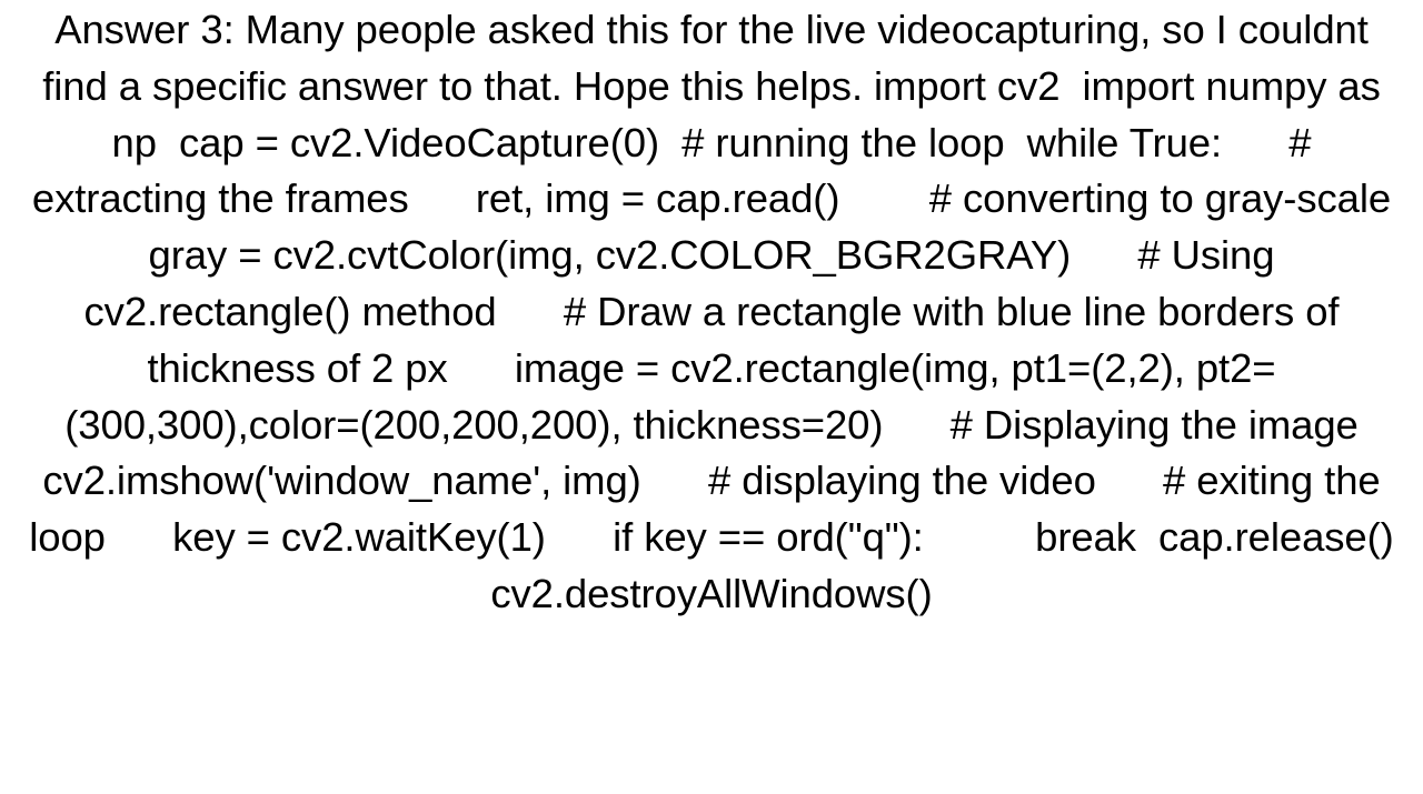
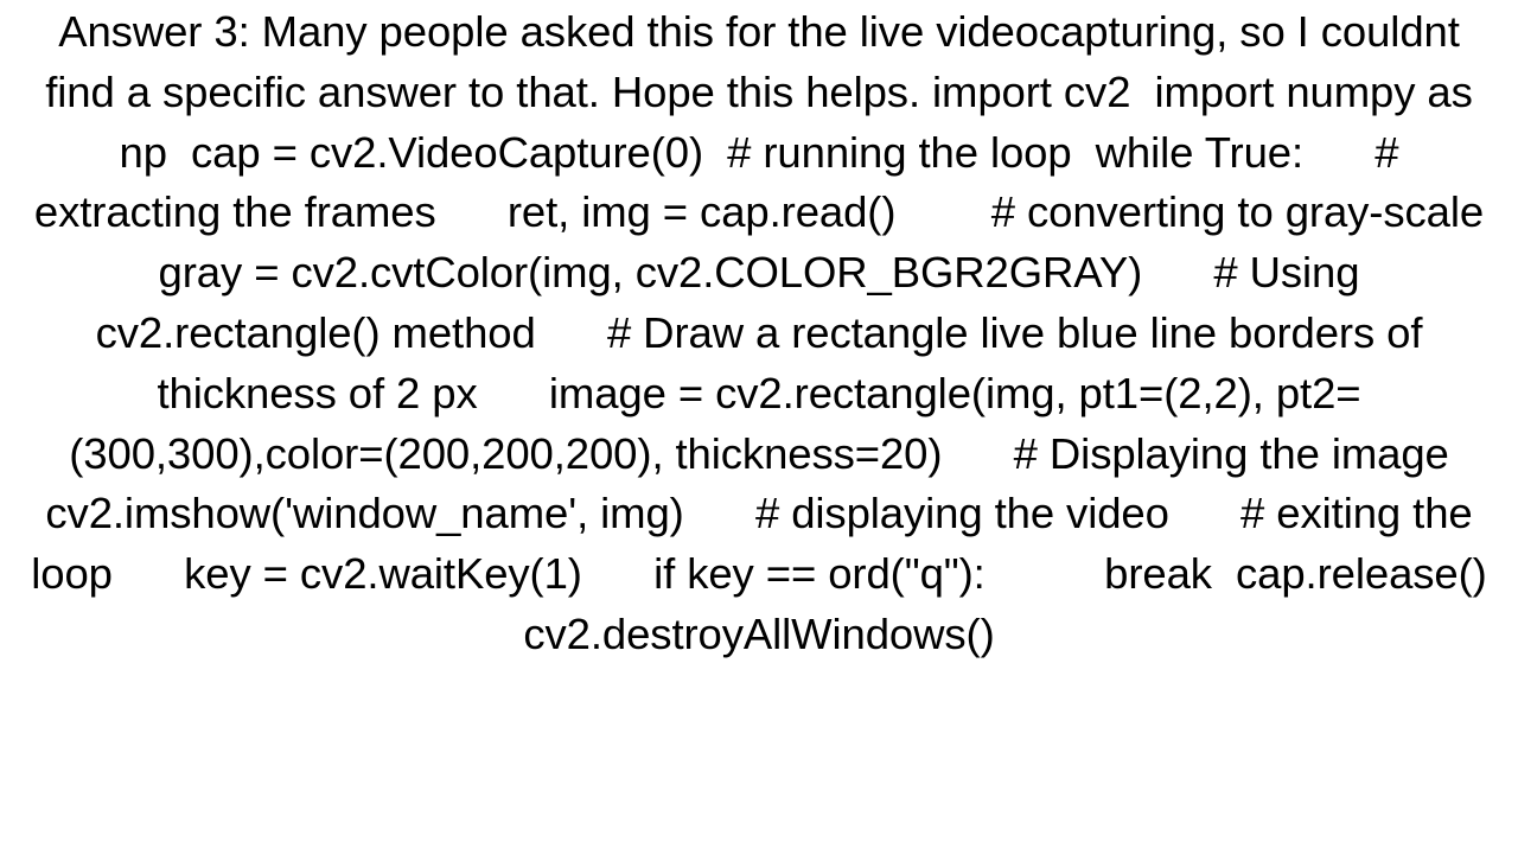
- Answer 3: Many people asked this for the live videocapturing, so I couldnt find a specific answer to that. Hope this helps. import cv2 import numpy as np cap = cv2.VideoCapture(0) # running the loop while True: # extracting the frames ret, img = cap.read() # converting to gray-scale gray = cv2.cvtColor(img, cv2.COLOR_BGR2GRAY) # Using cv2.rectangle() method # Draw a rectangle with blue line borders of thickness of 2 px image = cv2.rectangle(img, pt1=(2,2), pt2=(300,300),color=(200,200,200), thickness=20) # Displaying the image cv2.imshow('window_name', img) # displaying the video # exiting the loop key = cv2.waitKey(1) if key == ord("q"): break cap.release() cv2.destroyAllWindows()
+ Answer 3: Many people asked this for the live videocapturing, so I couldnt find a specific answer to that. Hope this helps. import cv2 import numpy as np cap = cv2.VideoCapture(0) # running the loop while True: # extracting the frames ret, img = cap.read() # converting to gray-scale gray = cv2.cvtColor(img, cv2.COLOR_BGR2GRAY) # Using cv2.rectangle() method # Draw a rectangle live blue line borders of thickness of 2 px image = cv2.rectangle(img, pt1=(2,2), pt2=(300,300),color=(200,200,200), thickness=20) # Displaying the image cv2.imshow('window_name', img) # displaying the video # exiting the loop key = cv2.waitKey(1) if key == ord("q"): break cap.release() cv2.destroyAllWindows()
